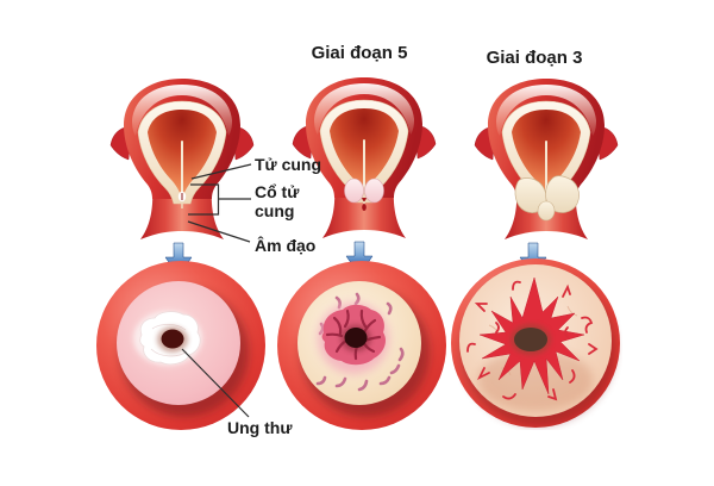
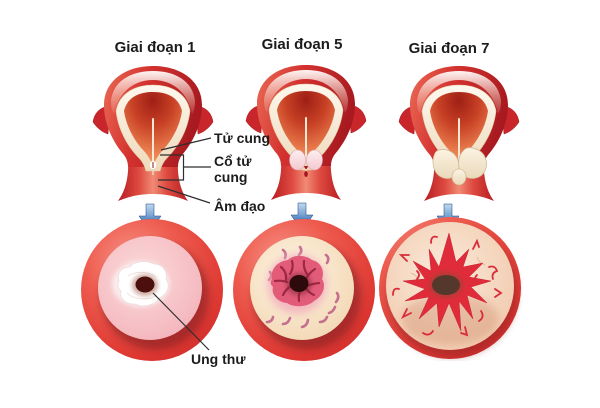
+ Giai đoạn 1
  Giai đoạn 5
- Giai đoạn 3
+ Giai đoạn 7
  Tử cung
  Cổ tử cung
  Âm đạo
  Ung thư
